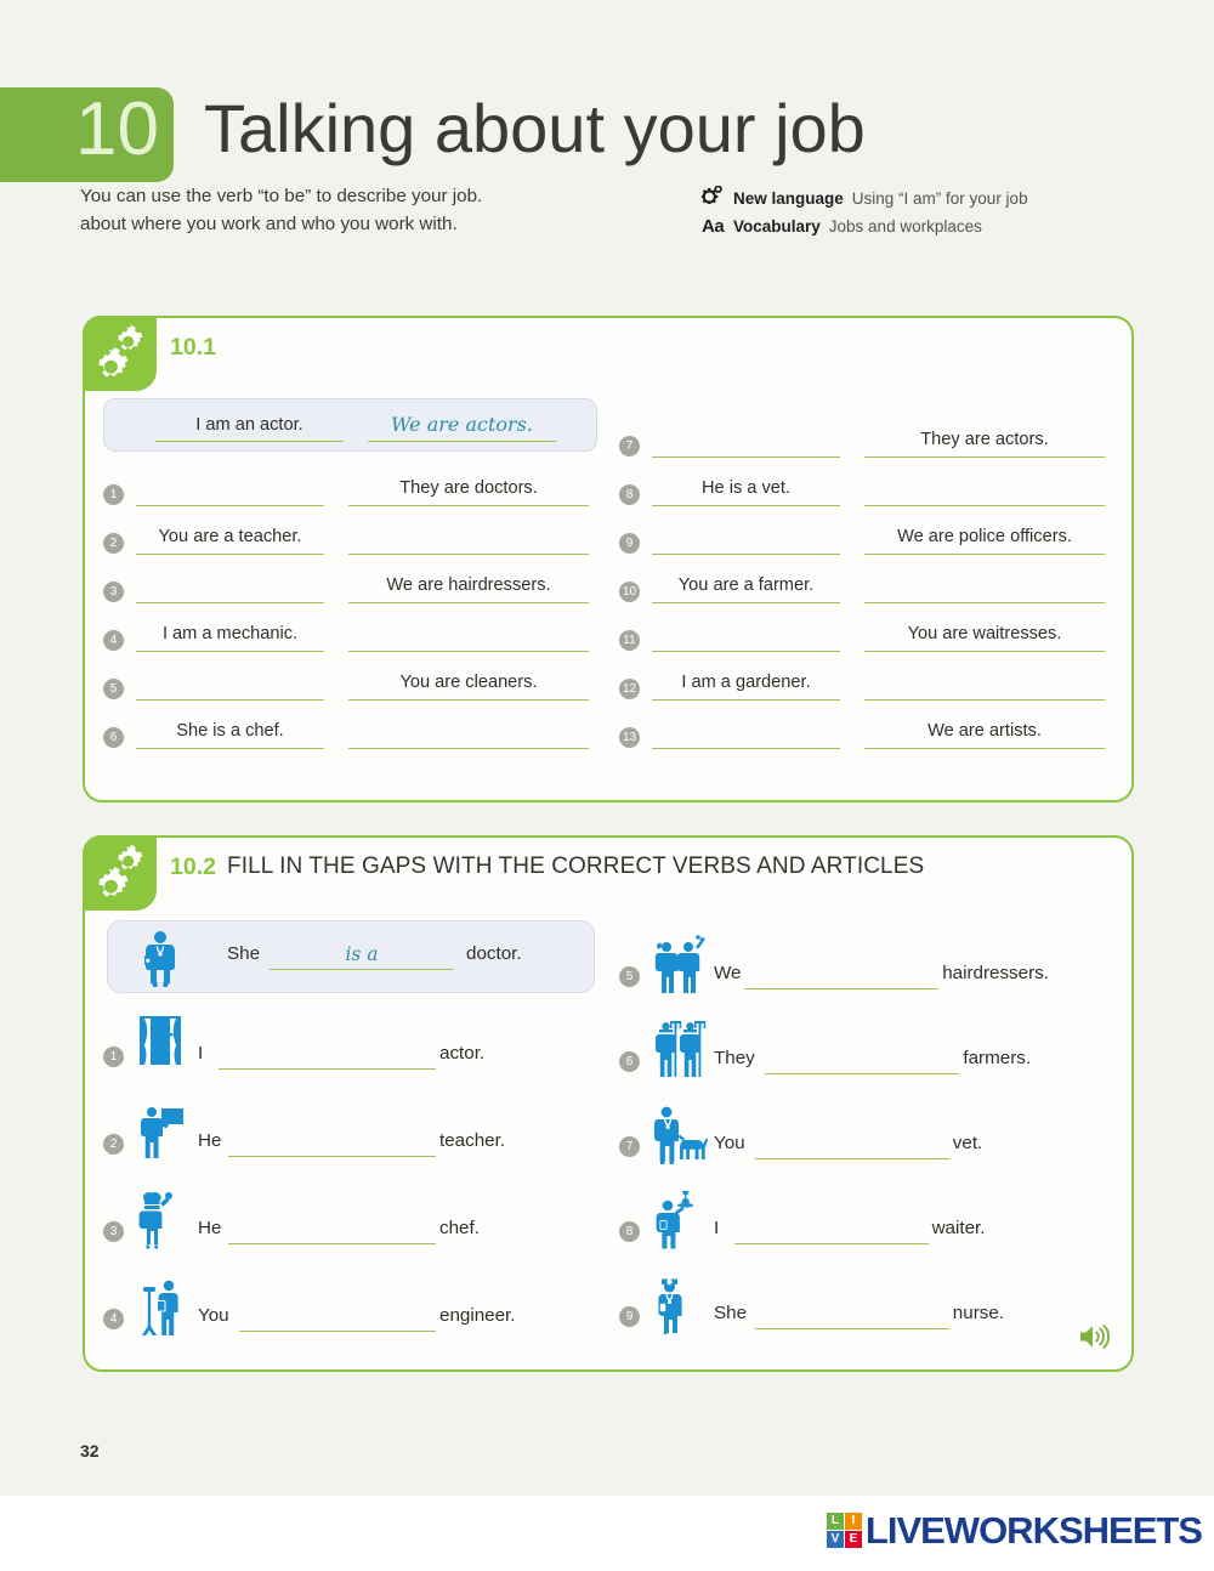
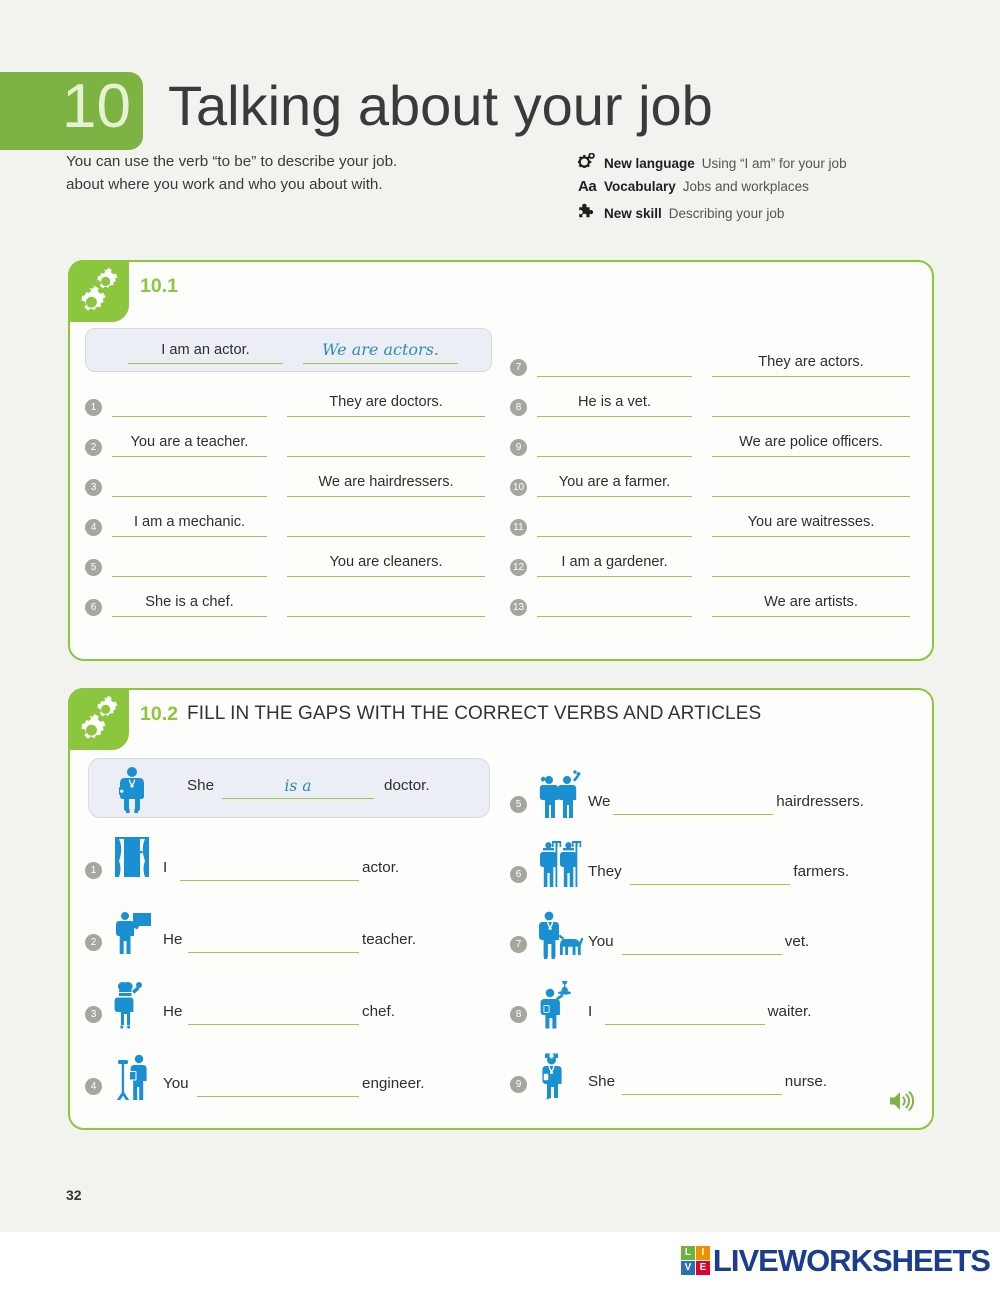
  10
  Talking about your job
  You can use the verb “to be” to describe your job.
- about where you work and who you work with.
+ about where you work and who you about with.
  New language
  Using “I am” for your job
  Aa
  Vocabulary
  Jobs and workplaces
+ New skill
+ Describing your job
  10.1
  I am an actor.
  We are actors.
  1
  They are doctors.
  2
  You are a teacher.
  3
  We are hairdressers.
  4
  I am a mechanic.
  5
  You are cleaners.
  6
  She is a chef.
  7
  They are actors.
  8
  He is a vet.
  9
  We are police officers.
  10
  You are a farmer.
  11
  You are waitresses.
  12
  I am a gardener.
  13
  We are artists.
  10.2
  FILL IN THE GAPS WITH THE CORRECT VERBS AND ARTICLES
  She
  is a
  doctor.
  1
  I
  actor.
  2
  He
  teacher.
  3
  He
  chef.
  4
  You
  engineer.
  5
  We
  hairdressers.
  6
  They
  farmers.
  7
  You
  vet.
  8
  I
  waiter.
  9
  She
  nurse.
  32
  L
  I
  V
  E
  LIVEWORKSHEETS
